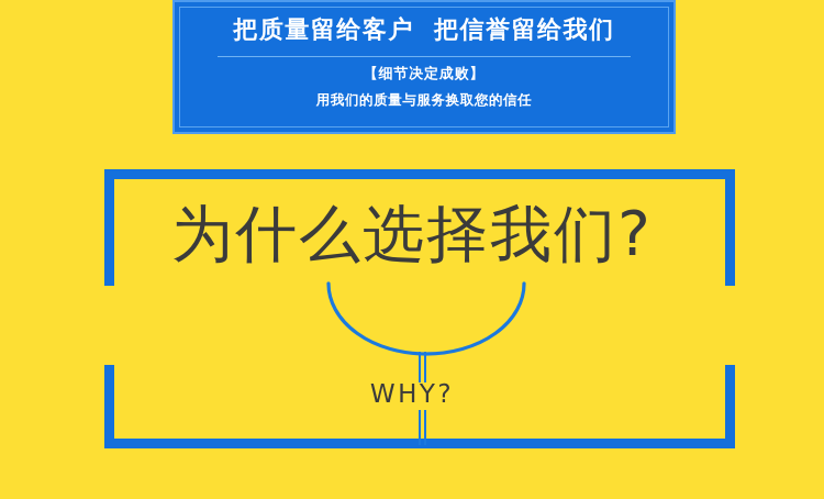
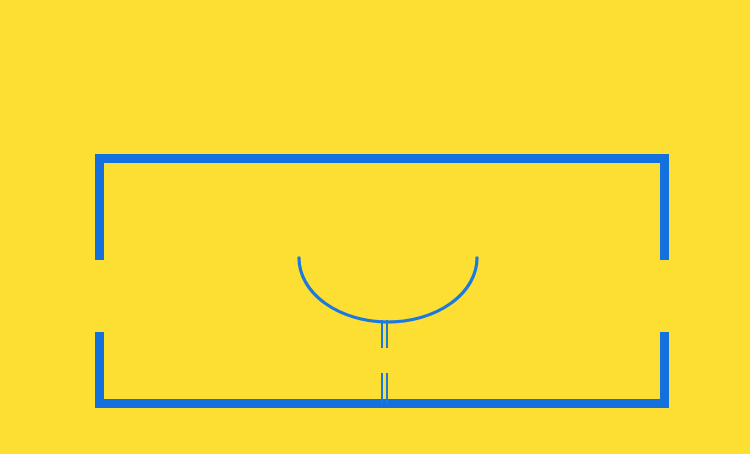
- 把质量留给客户 把信誉留给我们
- 【细节决定成败】
- 用我们的质量与服务换取您的信任
- 为什么选择我们?
- WHY?
